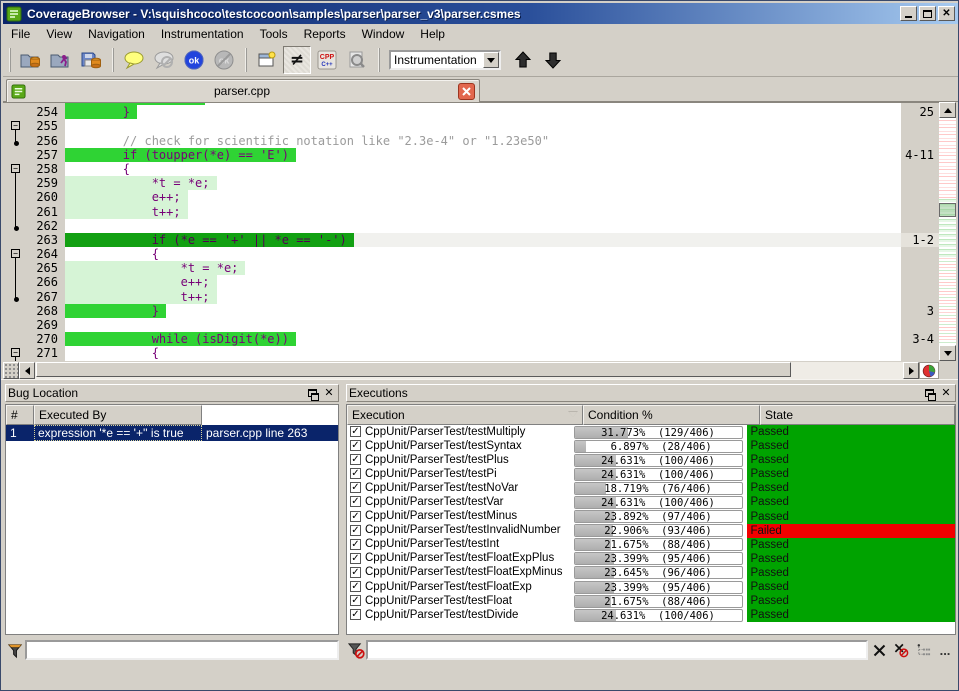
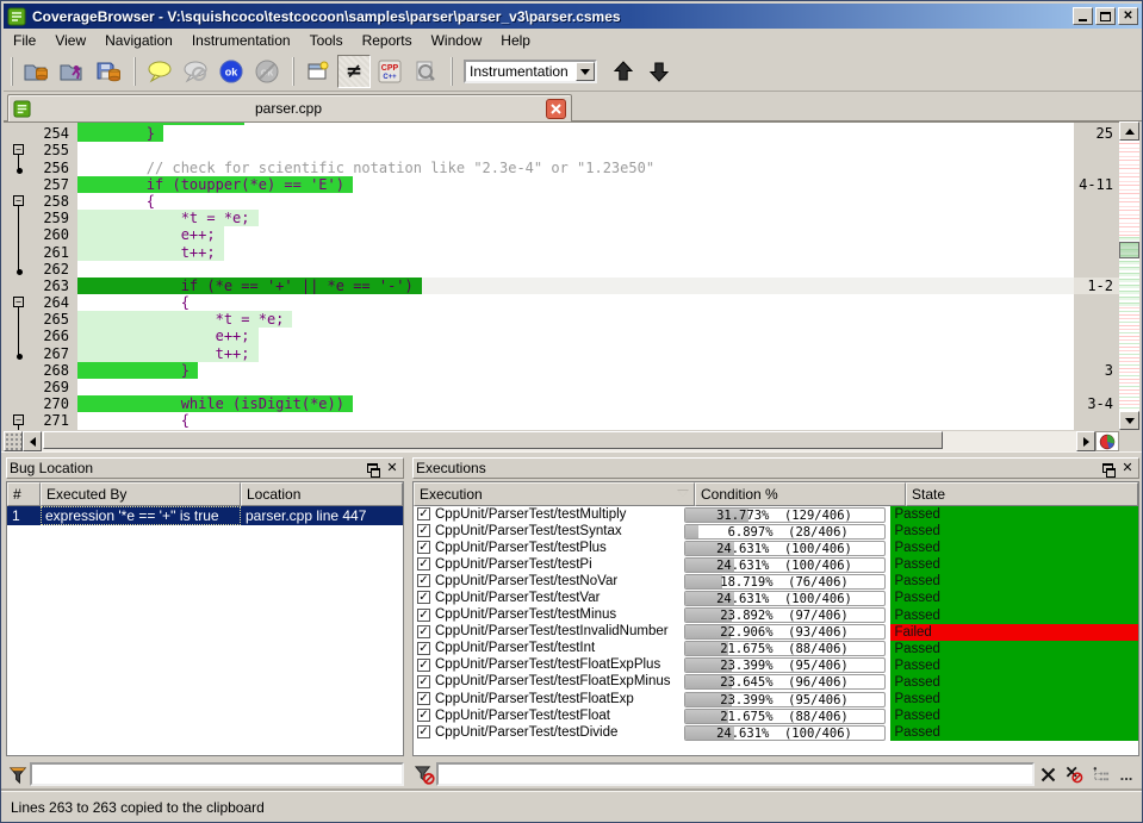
  CoverageBrowser - V:\squishcoco\testcocoon\samples\parser\parser_v3\parser.csmes
  ✕
  File
  View
  Navigation
  Instrumentation
  Tools
  Reports
  Window
  Help
  ok
  ok
  ≠
  Instrumentation
  parser.cpp
  254
  }
  25
  −
  255
  256
  // check for scientific notation like "2.3e-4" or "1.23e50"
  257
  if (toupper(*e) == 'E')
  4-11
  −
  258
  {
  259
  *t = *e;
  260
  e++;
  261
  t++;
  262
  263
  if (*e == '+' || *e == '-')
  1-2
  −
  264
  {
  265
  *t = *e;
  266
  e++;
  267
  t++;
  268
  }
  3
  269
  270
  while (isDigit(*e))
  3-4
  −
  271
  {
  Bug Location
  ✕
  #
  Executed By
+ Location
  1
  expression '*e == '+'' is true
- parser.cpp line 263
+ parser.cpp line 447
  Executions
  ✕
  Execution
  Condition %
  State
  ✓
  CppUnit/ParserTest/testMultiply
  31.773% (129/406)
  Passed
  ✓
  CppUnit/ParserTest/testSyntax
  6.897% (28/406)
  Passed
  ✓
  CppUnit/ParserTest/testPlus
  24.631% (100/406)
  Passed
  ✓
  CppUnit/ParserTest/testPi
  24.631% (100/406)
  Passed
  ✓
  CppUnit/ParserTest/testNoVar
  18.719% (76/406)
  Passed
  ✓
  CppUnit/ParserTest/testVar
  24.631% (100/406)
  Passed
  ✓
  CppUnit/ParserTest/testMinus
  23.892% (97/406)
  Passed
  ✓
  CppUnit/ParserTest/testInvalidNumber
  22.906% (93/406)
  Failed
  ✓
  CppUnit/ParserTest/testInt
  21.675% (88/406)
  Passed
  ✓
  CppUnit/ParserTest/testFloatExpPlus
  23.399% (95/406)
  Passed
  ✓
  CppUnit/ParserTest/testFloatExpMinus
  23.645% (96/406)
  Passed
  ✓
  CppUnit/ParserTest/testFloatExp
  23.399% (95/406)
  Passed
  ✓
  CppUnit/ParserTest/testFloat
  21.675% (88/406)
  Passed
  ✓
  CppUnit/ParserTest/testDivide
  24.631% (100/406)
  Passed
  ...
+ Lines 263 to 263 copied to the clipboard
